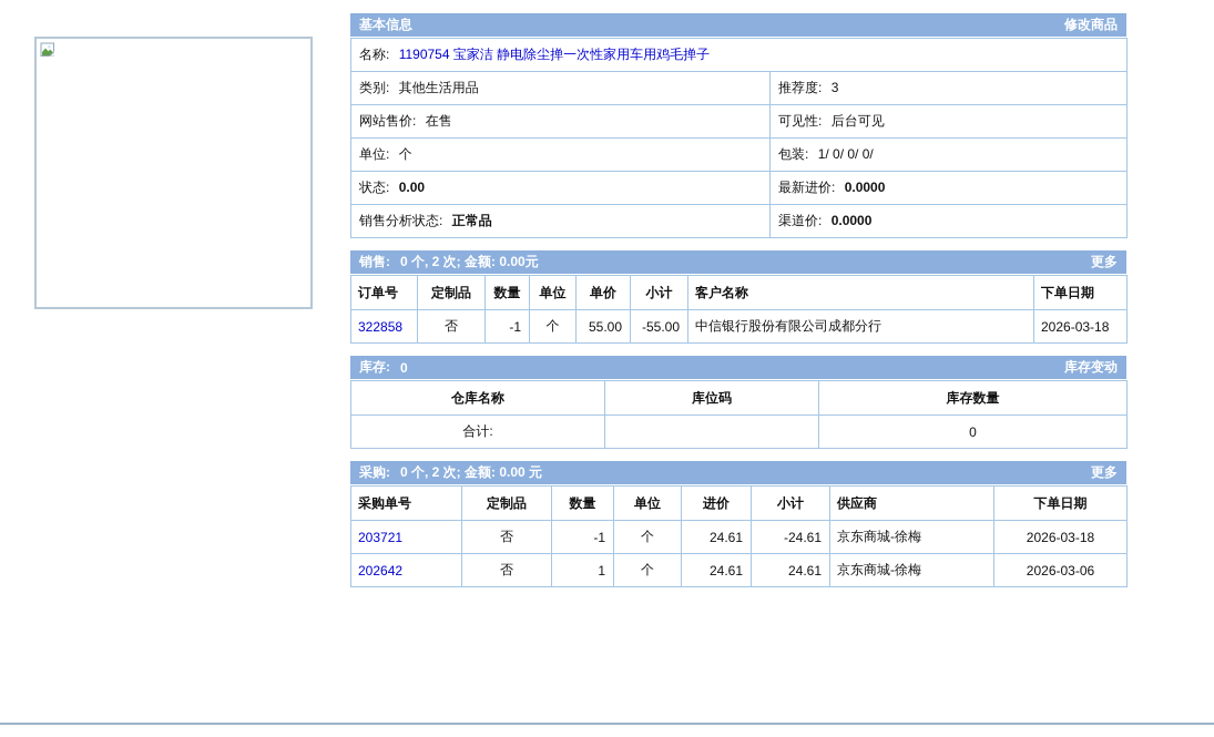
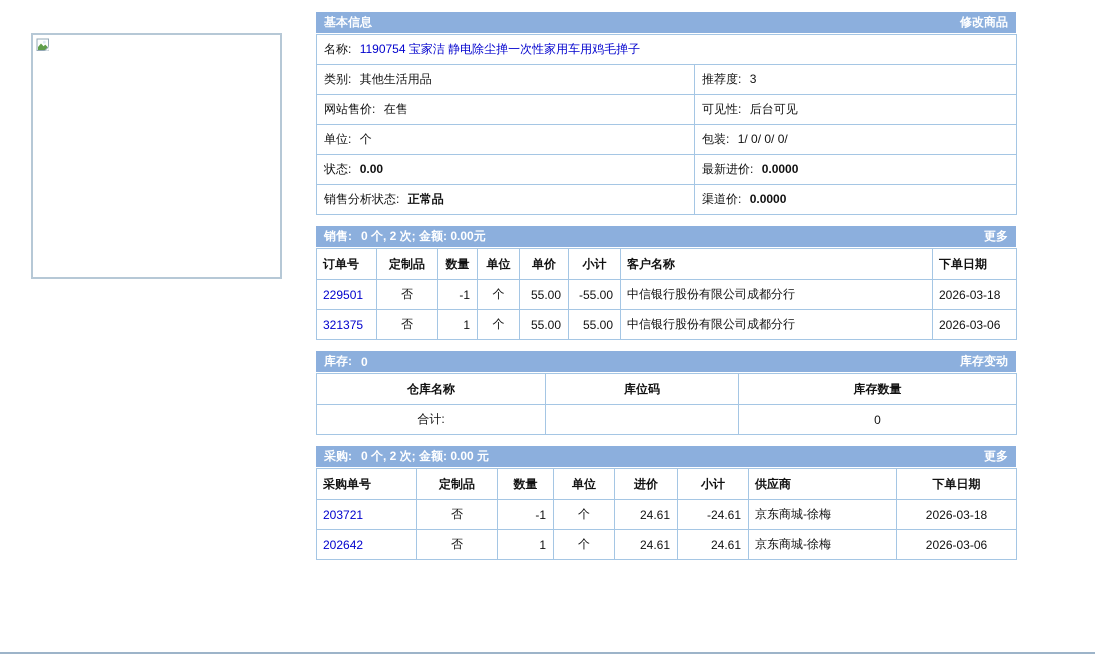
  基本信息
  修改商品
  名称: 1190754 宝家洁 静电除尘掸一次性家用车用鸡毛掸子
  类别: 其他生活用品	推荐度: 3
  网站售价: 在售	可见性: 后台可见
  单位: 个	包装: 1/ 0/ 0/ 0/
  状态: 0.00	最新进价: 0.0000
  销售分析状态: 正常品	渠道价: 0.0000
  销售:
  0 个, 2 次; 金额: 0.00元
  更多
  订单号	定制品	数量	单位	单价	小计	客户名称	下单日期
- 322858	否	-1	个	55.00	-55.00	中信银行股份有限公司成都分行	2026-03-18
+ 229501	否	-1	个	55.00	-55.00	中信银行股份有限公司成都分行	2026-03-18
+ 321375	否	1	个	55.00	55.00	中信银行股份有限公司成都分行	2026-03-06
  库存:
  0
  库存变动
  仓库名称	库位码	库存数量
  合计:		0
  采购:
  0 个, 2 次; 金额: 0.00 元
  更多
  采购单号	定制品	数量	单位	进价	小计	供应商	下单日期
  203721	否	-1	个	24.61	-24.61	京东商城-徐梅	2026-03-18
  202642	否	1	个	24.61	24.61	京东商城-徐梅	2026-03-06
